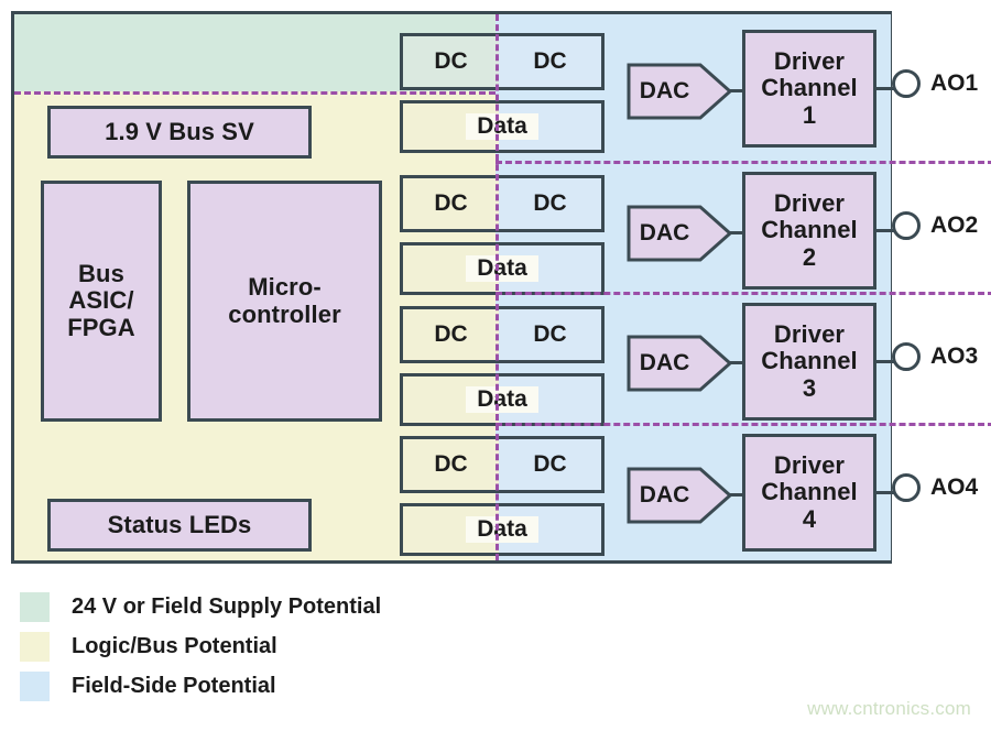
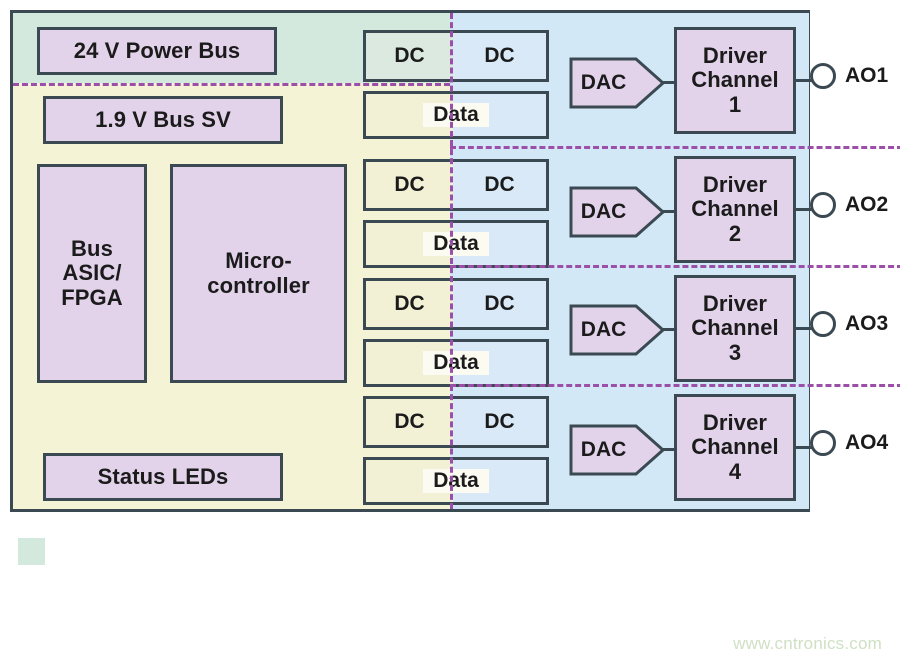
+ 24 V Power Bus
  1.9 V Bus SV
  Bus
  ASIC/
  FPGA
  Micro-
  controller
  Status LEDs
  DC
  DC
  Data
  DC
  DC
  Data
  DC
  DC
  Data
  DC
  DC
  Data
  DAC
  DAC
  DAC
  DAC
  Driver
  Channel
  1
  Driver
  Channel
  2
  Driver
  Channel
  3
  Driver
  Channel
  4
  AO1
  AO2
  AO3
  AO4
- 24 V or Field Supply Potential
- Logic/Bus Potential
- Field-Side Potential
  www.cntronics.com
